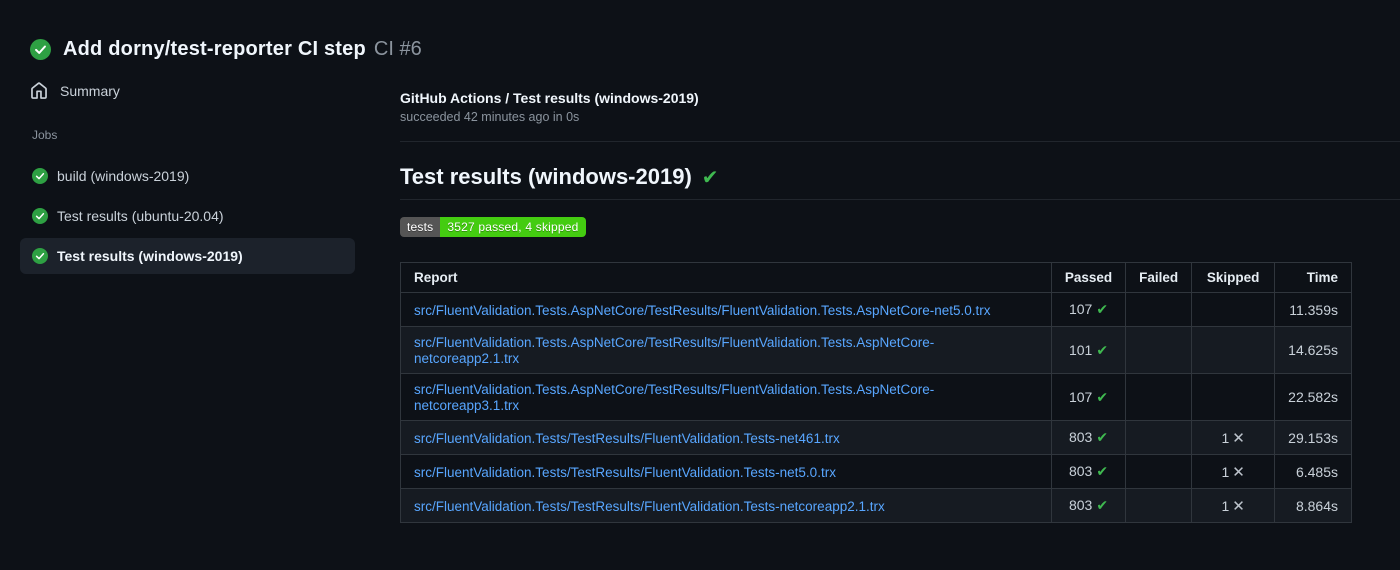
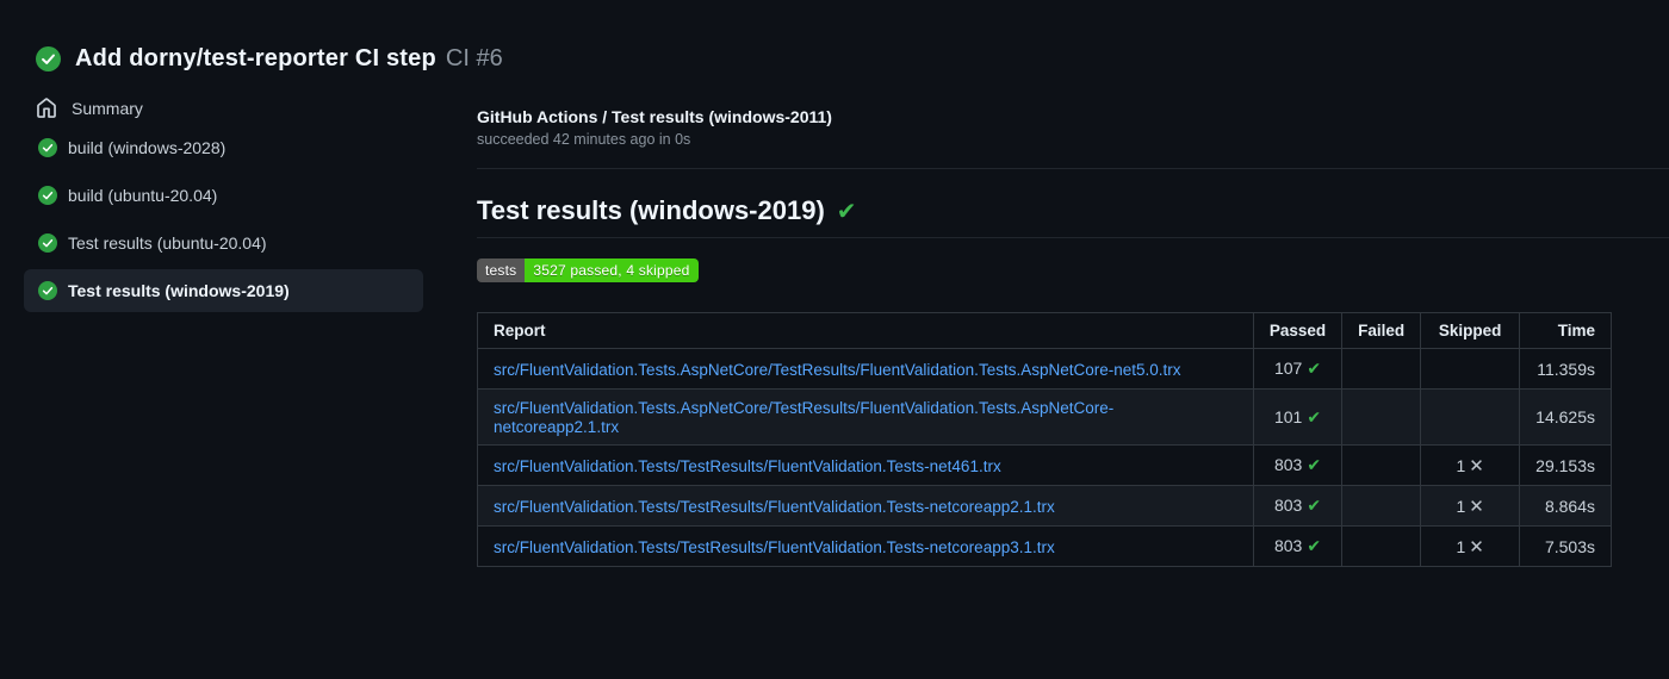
  Add dorny/test-reporter CI step
  CI #6
  Summary
- Jobs
- build (windows-2019)
+ build (windows-2028)
+ build (ubuntu-20.04)
  Test results (ubuntu-20.04)
  Test results (windows-2019)
- GitHub Actions / Test results (windows-2019)
+ GitHub Actions / Test results (windows-2011)
  succeeded 42 minutes ago in 0s
  Test results (windows-2019) ✔
  tests
  3527 passed, 4 skipped
  Report	Passed	Failed	Skipped	Time
  src/FluentValidation.Tests.AspNetCore/TestResults/FluentValidation.Tests.AspNetCore-net5.0.trx	107 ✔			11.359s
  src/FluentValidation.Tests.AspNetCore/TestResults/FluentValidation.Tests.AspNetCore-netcoreapp2.1.trx	101 ✔			14.625s
- src/FluentValidation.Tests.AspNetCore/TestResults/FluentValidation.Tests.AspNetCore-netcoreapp3.1.trx	107 ✔			22.582s
  src/FluentValidation.Tests/TestResults/FluentValidation.Tests-net461.trx	803 ✔		1 ✕	29.153s
- src/FluentValidation.Tests/TestResults/FluentValidation.Tests-net5.0.trx	803 ✔		1 ✕	6.485s
  src/FluentValidation.Tests/TestResults/FluentValidation.Tests-netcoreapp2.1.trx	803 ✔		1 ✕	8.864s
+ src/FluentValidation.Tests/TestResults/FluentValidation.Tests-netcoreapp3.1.trx	803 ✔		1 ✕	7.503s
